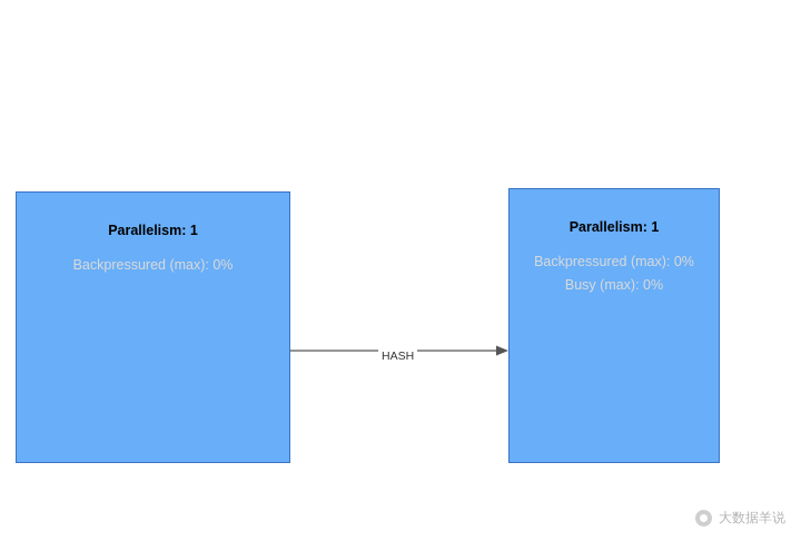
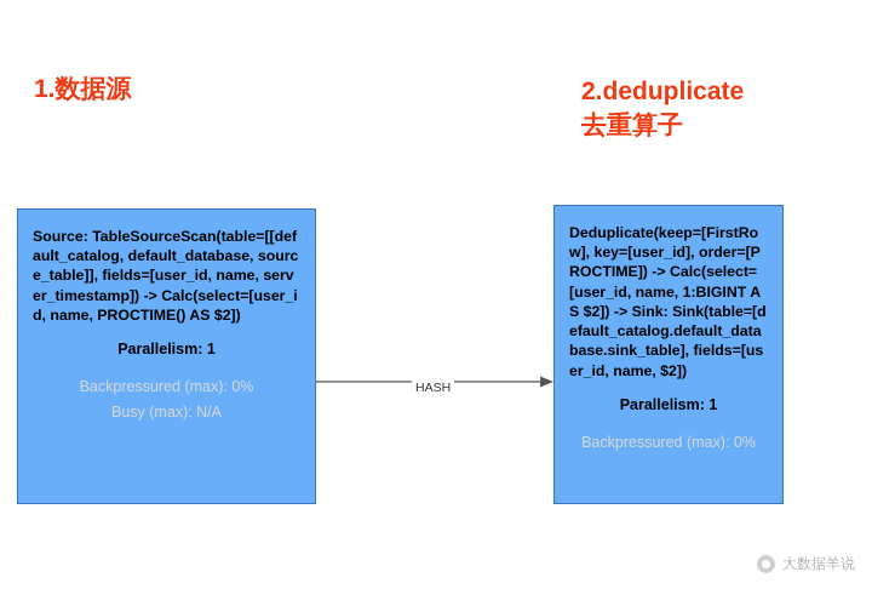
+ 1.数据源
+ 2.deduplicate
+ 去重算子
+ Source: TableSourceScan(table=[[default_catalog, default_database, source_table]], fields=[user_id, name, server_timestamp]) -> Calc(select=[user_id, name, PROCTIME() AS $2])
  Parallelism: 1
  Backpressured (max): 0%
+ Busy (max): N/A
+ Deduplicate(keep=[FirstRow], key=[user_id], order=[PROCTIME]) -> Calc(select=[user_id, name, 1:BIGINT AS $2]) -> Sink: Sink(table=[default_catalog.default_database.sink_table], fields=[user_id, name, $2])
  Parallelism: 1
  Backpressured (max): 0%
- Busy (max): 0%
  HASH
  大数据羊说
